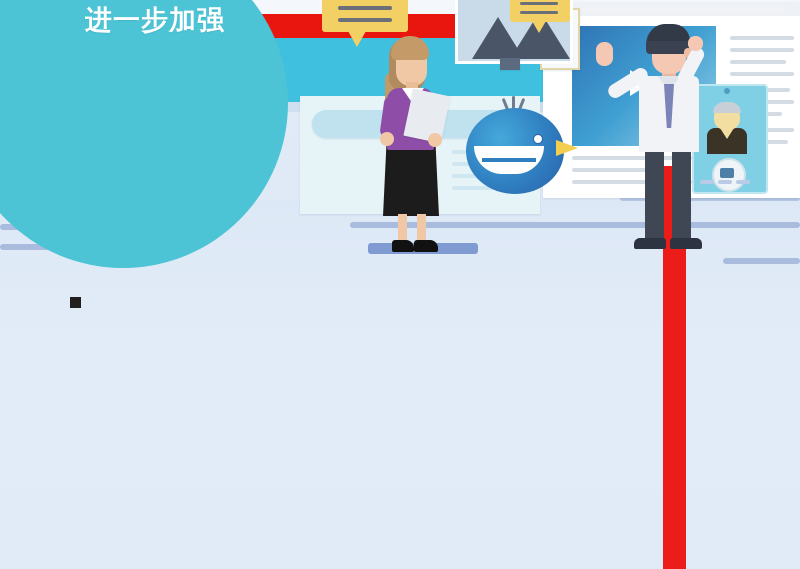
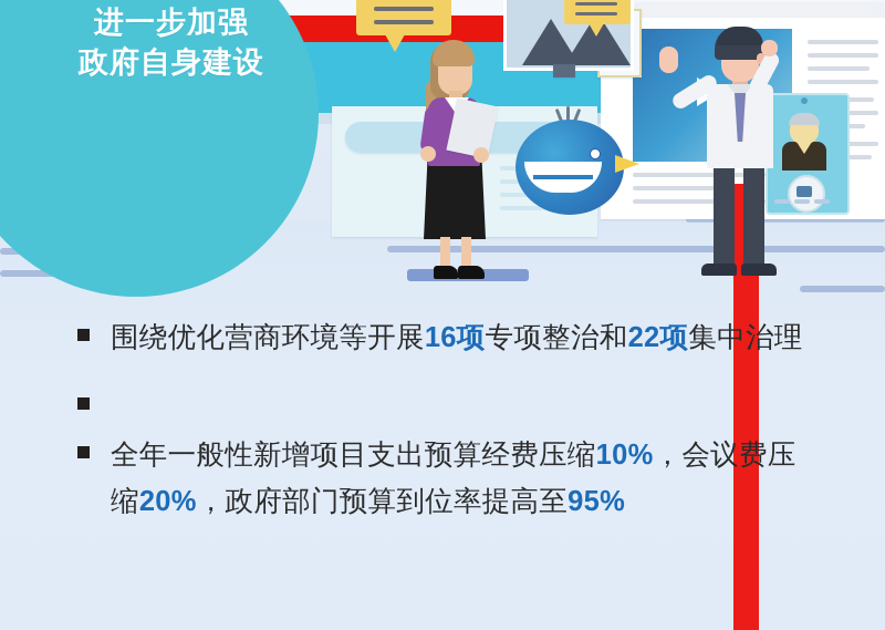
  进一步加强
+ 政府自身建设
+ 围绕优化营商环境等开展16项专项整治和22项集中治理
+ 全年一般性新增项目支出预算经费压缩10%，会议费压缩20%，政府部门预算到位率提高至95%
